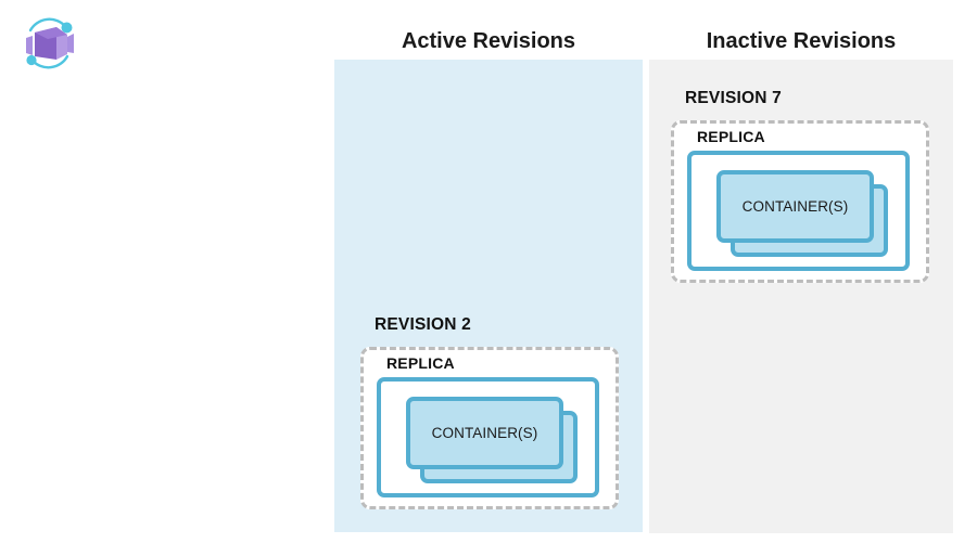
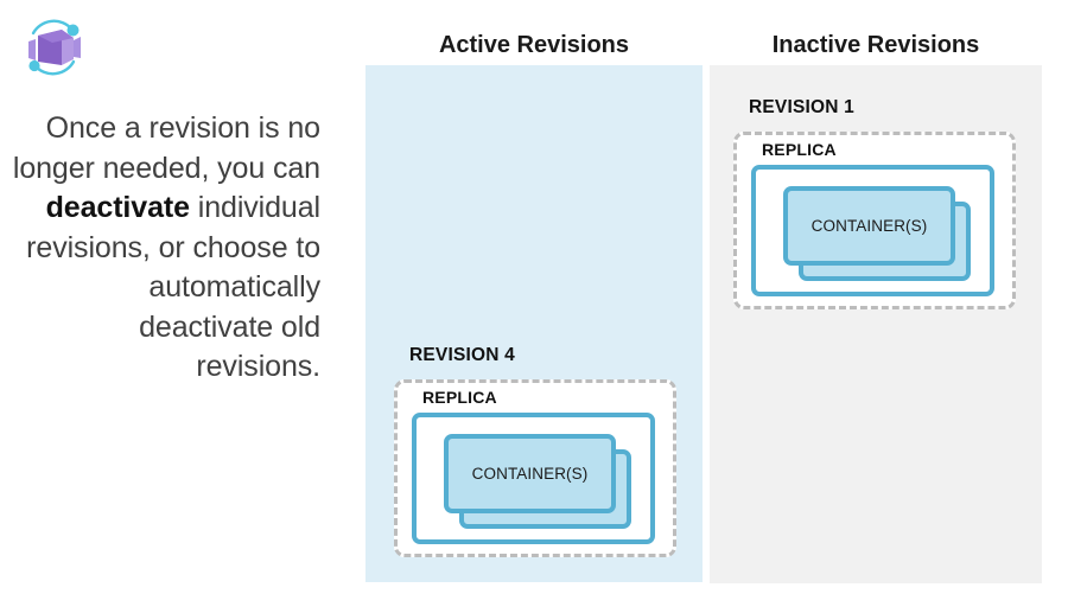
+ Once a revision is no longer needed, you can deactivate individual revisions, or choose to automatically deactivate old revisions.
  Active Revisions
  Inactive Revisions
- REVISION 7
+ REVISION 1
  REPLICA
  CONTAINER(S)
- REVISION 2
+ REVISION 4
  REPLICA
  CONTAINER(S)
